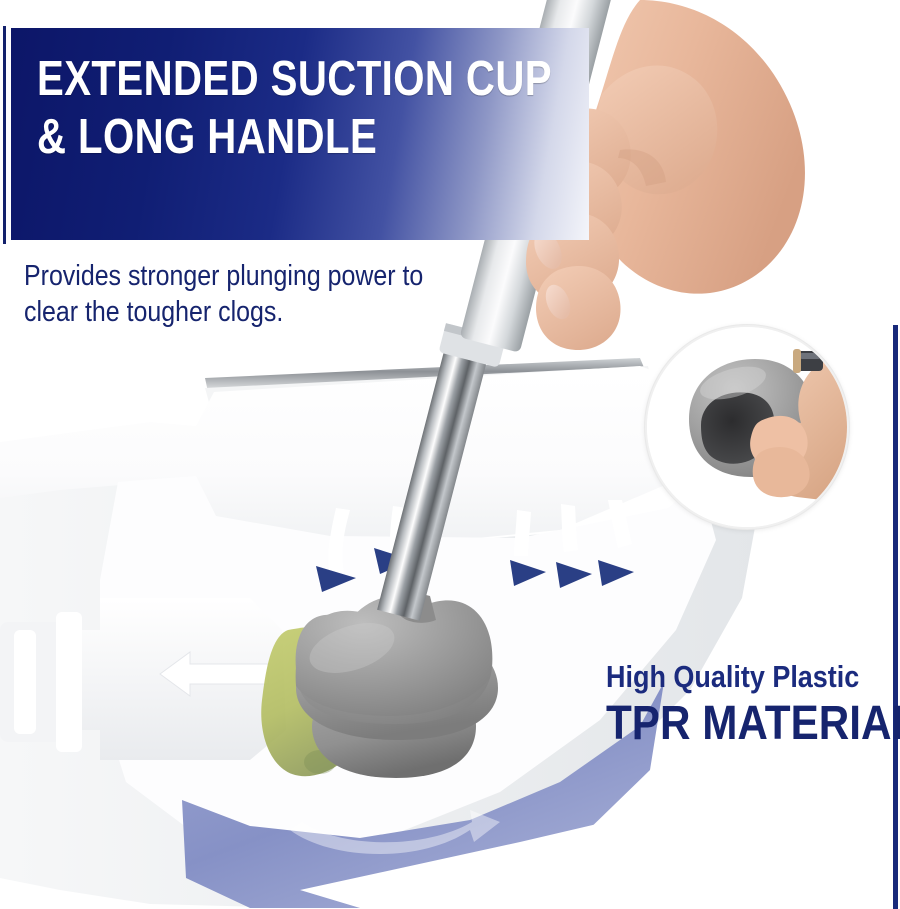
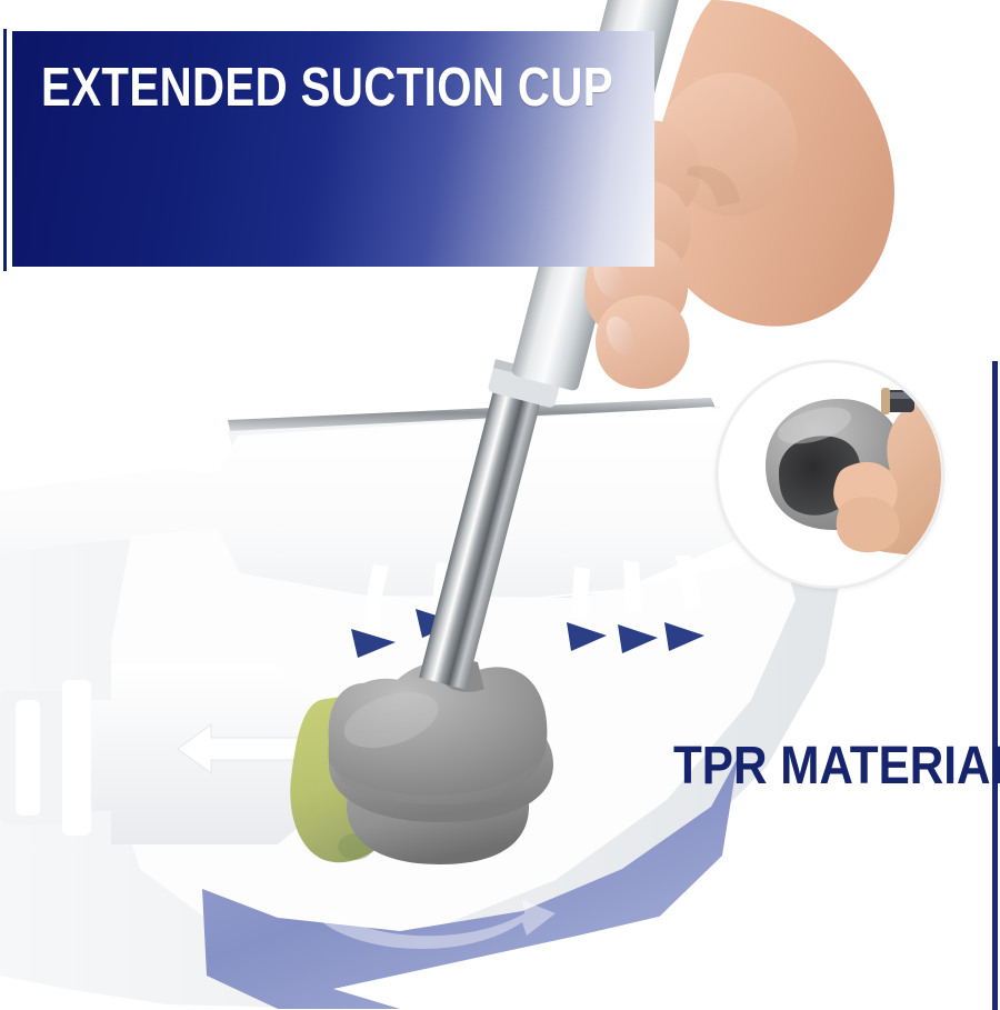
  EXTENDED SUCTION CUP
- & LONG HANDLE
- Provides stronger plunging power to clear the tougher clogs.
- High Quality Plastic
  TPR MATERIA
